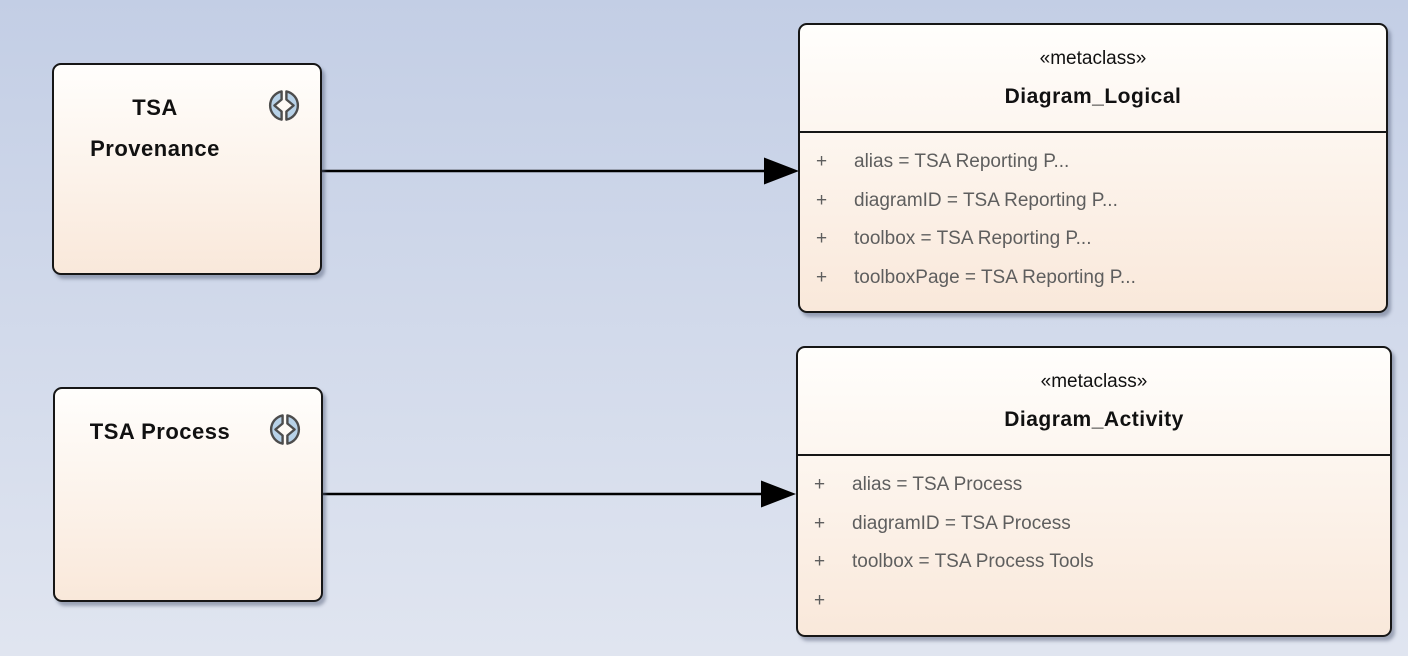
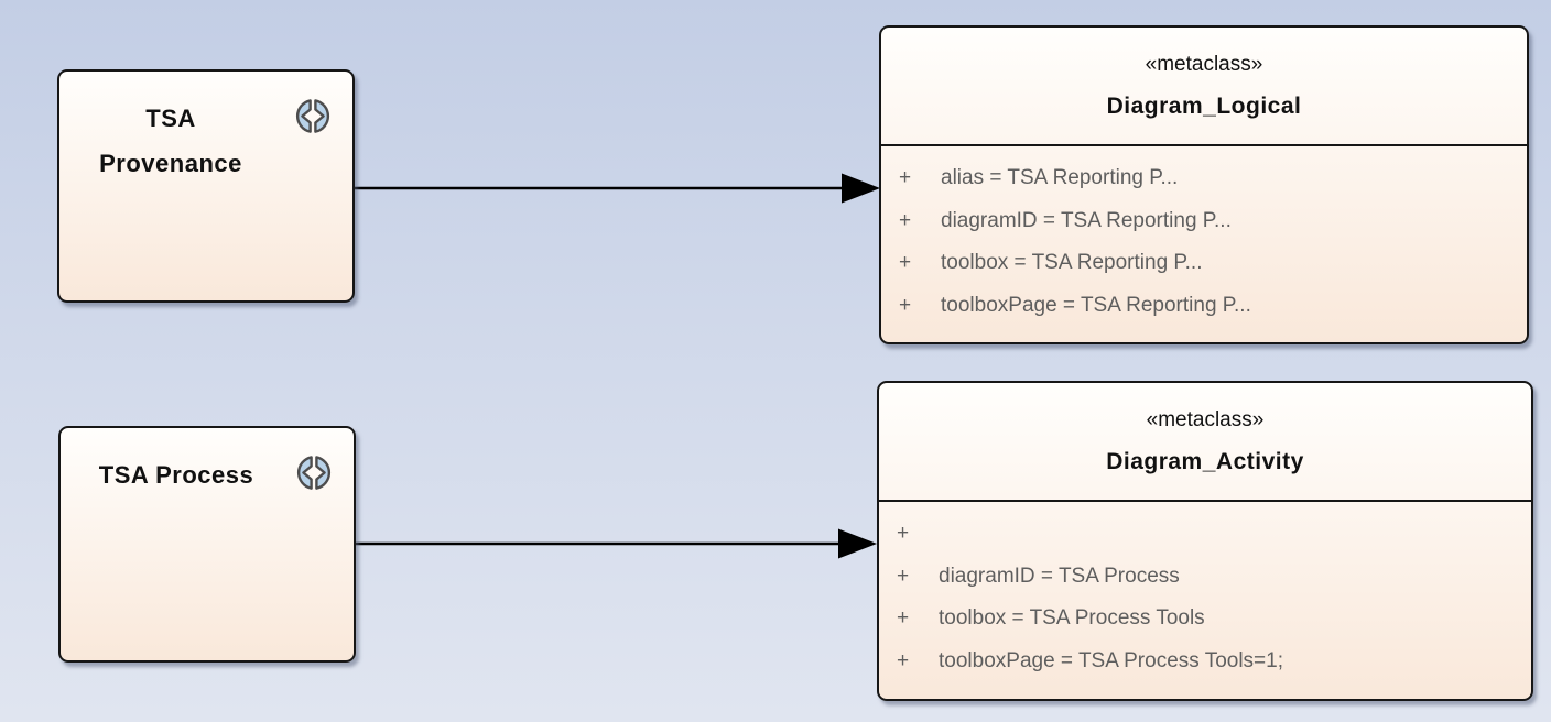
  TSA
  Provenance
  TSA Process
  «metaclass»
  Diagram_Logical
  +
  alias = TSA Reporting P...
  +
  diagramID = TSA Reporting P...
  +
  toolbox = TSA Reporting P...
  +
  toolboxPage = TSA Reporting P...
  «metaclass»
  Diagram_Activity
  +
- alias = TSA Process
  +
  diagramID = TSA Process
  +
  toolbox = TSA Process Tools
  +
+ toolboxPage = TSA Process Tools=1;
